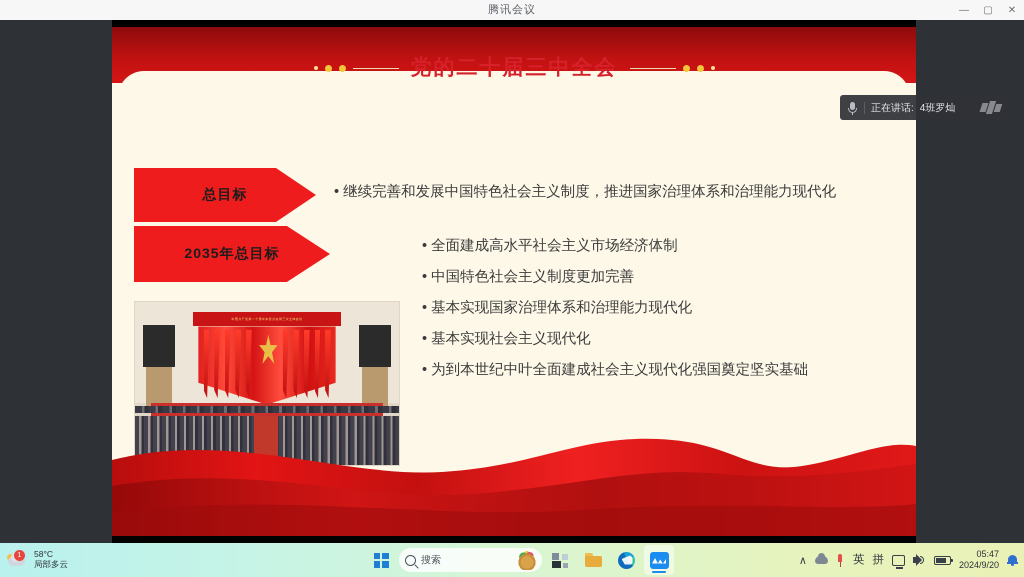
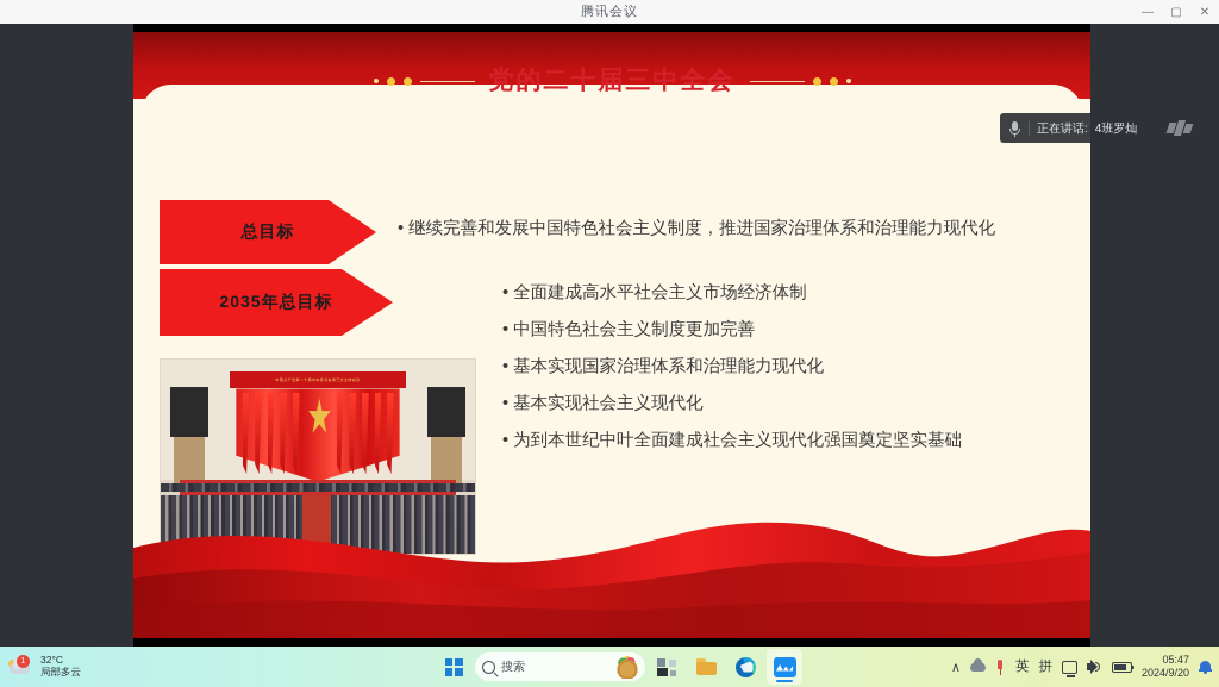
  腾讯会议
  —
  ▢
  ✕
  党的二十届三中全会
  总目标
  2035年总目标
  • 继续完善和发展中国特色社会主义制度，推进国家治理体系和治理能力现代化
  • 全面建成高水平社会主义市场经济体制
  • 中国特色社会主义制度更加完善
  • 基本实现国家治理体系和治理能力现代化
  • 基本实现社会主义现代化
  • 为到本世纪中叶全面建成社会主义现代化强国奠定坚实基础
  正在讲话:
  4班罗灿
- 58°C
+ 32°C
  局部多云
  搜索
  ∧
  英
  拼
  05:47
  2024/9/20
